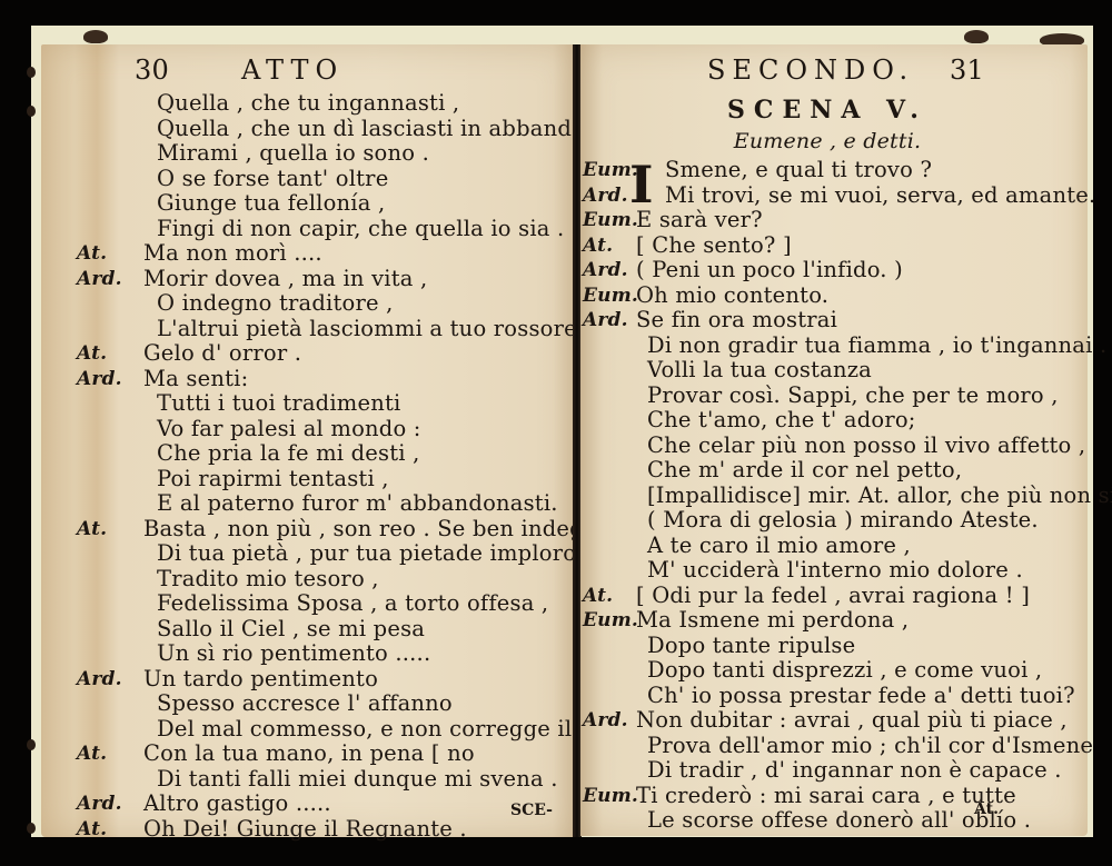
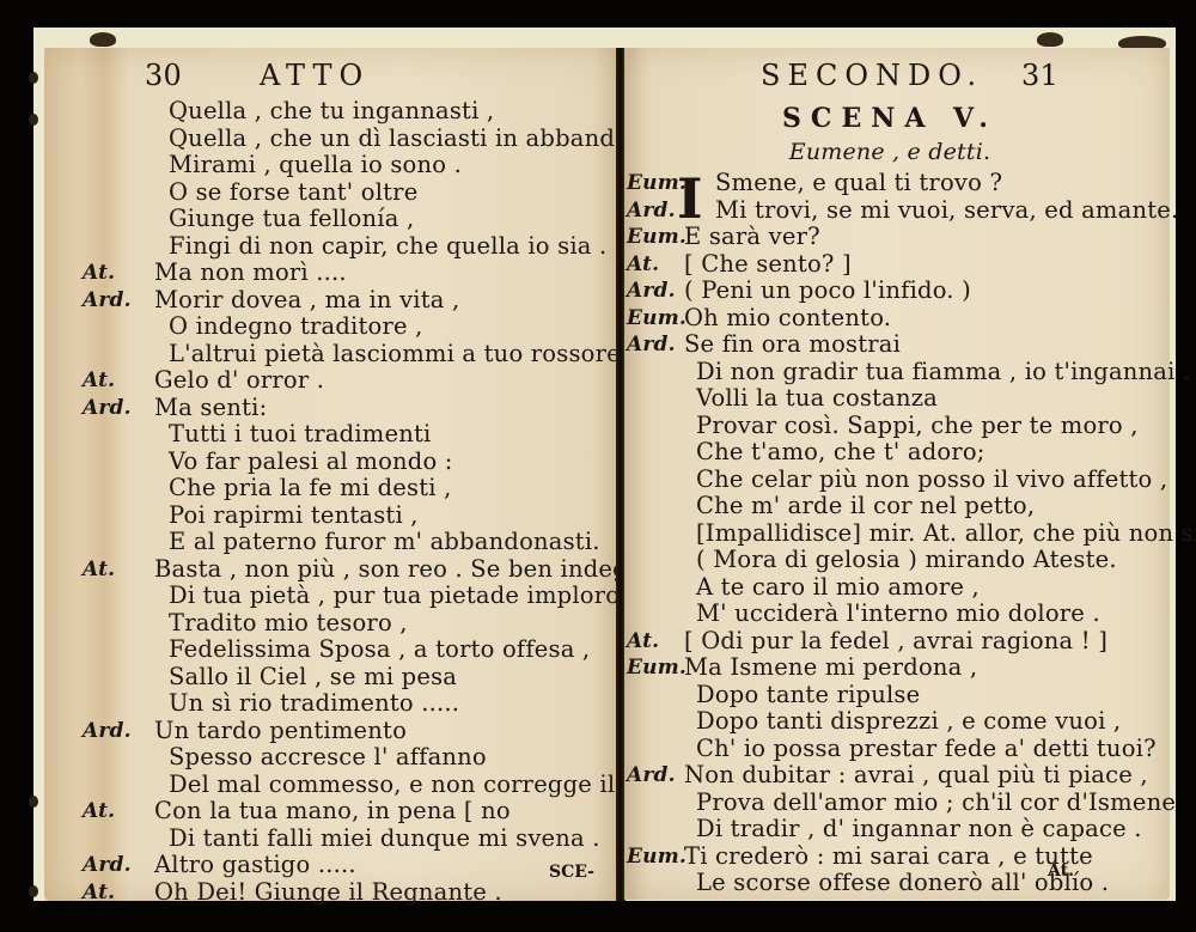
  30
  ATTO
  Quella , che tu ingannasti ,
  Quella , che un dì lasciasti in abband
  Mirami , quella io sono .
  O se forse tant' oltre
  Giunge tua fellonía ,
  Fingi di non capir, che quella io sia .
  At.
  Ma non morì ....
  Ard.
  Morir dovea , ma in vita ,
  O indegno traditore ,
  L'altrui pietà lasciommi a tuo rossore
  At.
  Gelo d' orror .
  Ard.
  Ma senti:
  Tutti i tuoi tradimenti
  Vo far palesi al mondo :
  Che pria la fe mi desti ,
  Poi rapirmi tentasti ,
  E al paterno furor m' abbandonasti.
  At.
  Basta , non più , son reo . Se ben inde
  Di tua pietà , pur tua pietade imploro
  Tradito mio tesoro ,
  Fedelissima Sposa , a torto offesa ,
  Sallo il Ciel , se mi pesa
- Un sì rio pentimento .....
+ Un sì rio tradimento .....
  Ard.
  Un tardo pentimento
  Spesso accresce l' affanno
  Del mal commesso, e non corregge il
  At.
  Con la tua mano, in pena [ no
  Di tanti falli miei dunque mi svena .
  Ard.
  Altro gastigo .....
  At.
  Oh Dei! Giunge il Regnante .
  SCE-
  SECONDO.
  31
  SCENA V.
  Eumene , e detti.
  I
  Eum.
  Smene, e qual ti trovo ?
  Ard.
  Mi trovi, se mi vuoi, serva, ed amante.
  Eum.
  E sarà ver?
  At.
  [ Che sento? ]
  Ard.
  ( Peni un poco l'infido. )
  Eum.
  Oh mio contento.
  Ard.
  Se fin ora mostrai
  Di non gradir tua fiamma , io t'ingannai .
  Volli la tua costanza
  Provar così. Sappi, che per te moro ,
  Che t'amo, che t' adoro;
  Che celar più non posso il vivo affetto ,
  Che m' arde il cor nel petto,
  [Impallidisce] mir. At. allor, che più non s
  ( Mora di gelosia ) mirando Ateste.
  A te caro il mio amore ,
  M' ucciderà l'interno mio dolore .
  At.
  [ Odi pur la fedel , avrai ragiona ! ]
  Eum.
  Ma Ismene mi perdona ,
  Dopo tante ripulse
  Dopo tanti disprezzi , e come vuoi ,
  Ch' io possa prestar fede a' detti tuoi?
  Ard.
  Non dubitar : avrai , qual più ti piace ,
  Prova dell'amor mio ; ch'il cor d'Ismene
  Di tradir , d' ingannar non è capace .
  Eum.
  Ti crederò : mi sarai cara , e tutte
  Le scorse offese donerò all' oblío .
  At.
